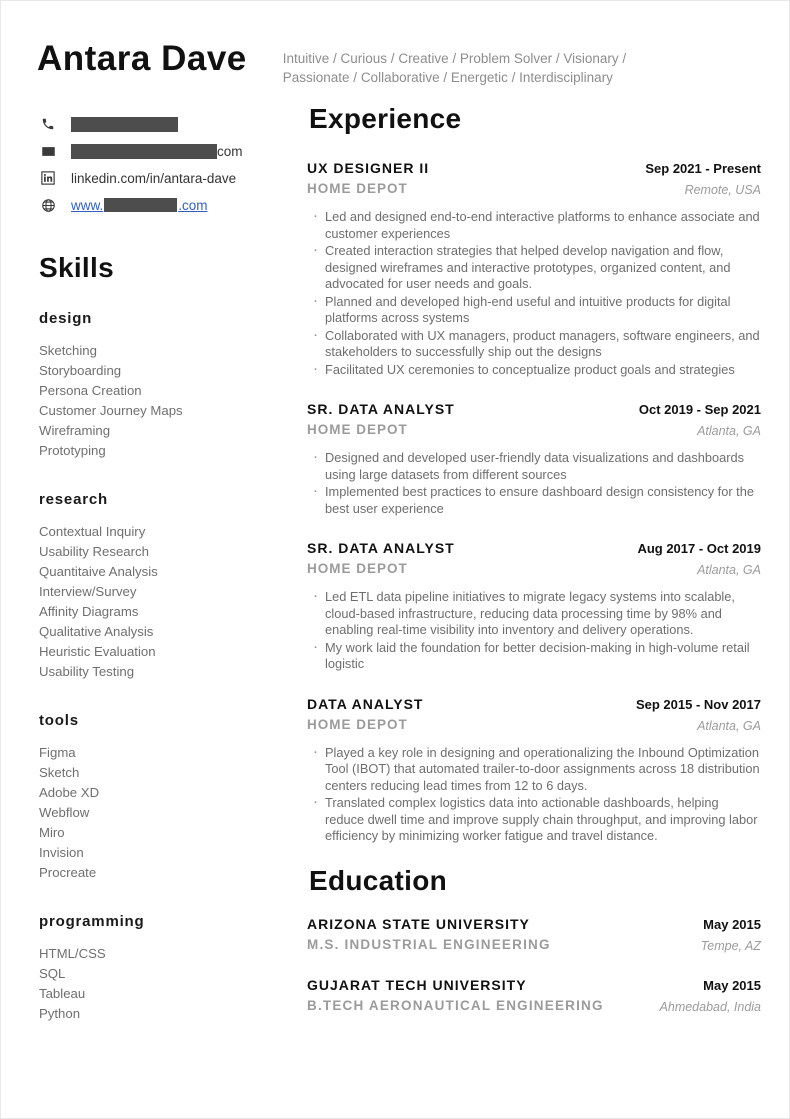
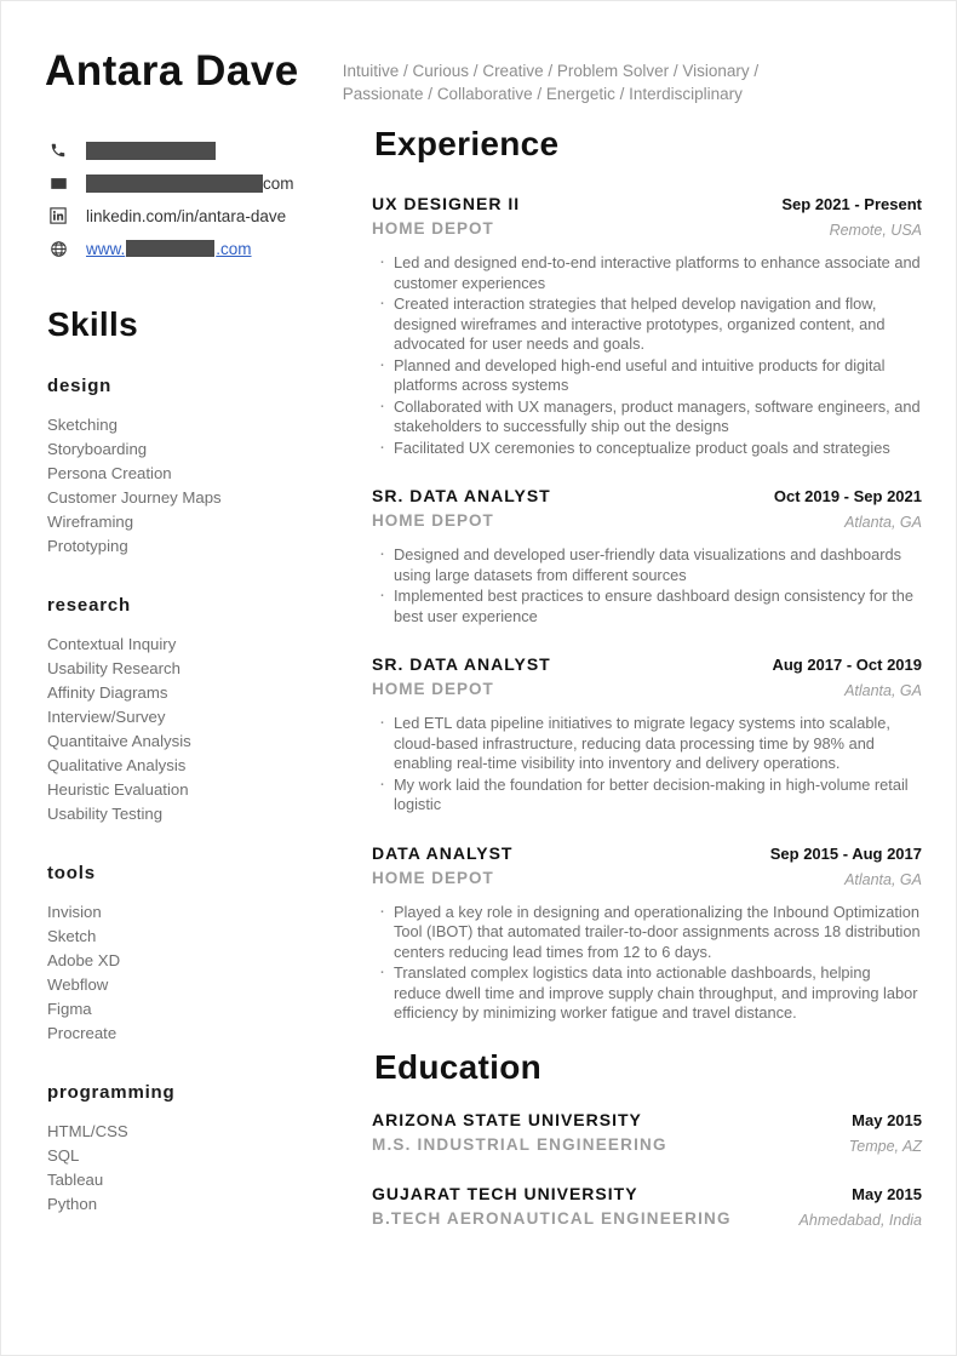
  Antara Dave
  Intuitive / Curious / Creative / Problem Solver / Visionary /
  Passionate / Collaborative / Energetic / Interdisciplinary
  com
  linkedin.com/in/antara-dave
  www.
  .com
  Skills
  design
  Sketching
  Storyboarding
  Persona Creation
  Customer Journey Maps
  Wireframing
  Prototyping
  research
  Contextual Inquiry
  Usability Research
- Quantitaive Analysis
+ Affinity Diagrams
  Interview/Survey
- Affinity Diagrams
+ Quantitaive Analysis
  Qualitative Analysis
  Heuristic Evaluation
  Usability Testing
  tools
- Figma
+ Invision
  Sketch
  Adobe XD
  Webflow
- Miro
- Invision
+ Figma
  Procreate
  programming
  HTML/CSS
  SQL
  Tableau
  Python
  Experience
  UX DESIGNER II
  HOME DEPOT
  Sep 2021 - Present
  Remote, USA
  Led and designed end-to-end interactive platforms to enhance associate and customer experiences
  Created interaction strategies that helped develop navigation and flow, designed wireframes and interactive prototypes, organized content, and advocated for user needs and goals.
  Planned and developed high-end useful and intuitive products for digital platforms across systems
  Collaborated with UX managers, product managers, software engineers, and stakeholders to successfully ship out the designs
  Facilitated UX ceremonies to conceptualize product goals and strategies
  SR. DATA ANALYST
  HOME DEPOT
  Oct 2019 - Sep 2021
  Atlanta, GA
  Designed and developed user-friendly data visualizations and dashboards using large datasets from different sources
  Implemented best practices to ensure dashboard design consistency for the best user experience
  SR. DATA ANALYST
  HOME DEPOT
  Aug 2017 - Oct 2019
  Atlanta, GA
  Led ETL data pipeline initiatives to migrate legacy systems into scalable, cloud-based infrastructure, reducing data processing time by 98% and enabling real-time visibility into inventory and delivery operations.
  My work laid the foundation for better decision-making in high-volume retail logistic
  DATA ANALYST
  HOME DEPOT
- Sep 2015 - Nov 2017
+ Sep 2015 - Aug 2017
  Atlanta, GA
  Played a key role in designing and operationalizing the Inbound Optimization Tool (IBOT) that automated trailer-to-door assignments across 18 distribution centers reducing lead times from 12 to 6 days.
  Translated complex logistics data into actionable dashboards, helping reduce dwell time and improve supply chain throughput, and improving labor efficiency by minimizing worker fatigue and travel distance.
  Education
  ARIZONA STATE UNIVERSITY
  M.S. INDUSTRIAL ENGINEERING
  May 2015
  Tempe, AZ
  GUJARAT TECH UNIVERSITY
  B.TECH AERONAUTICAL ENGINEERING
  May 2015
  Ahmedabad, India
